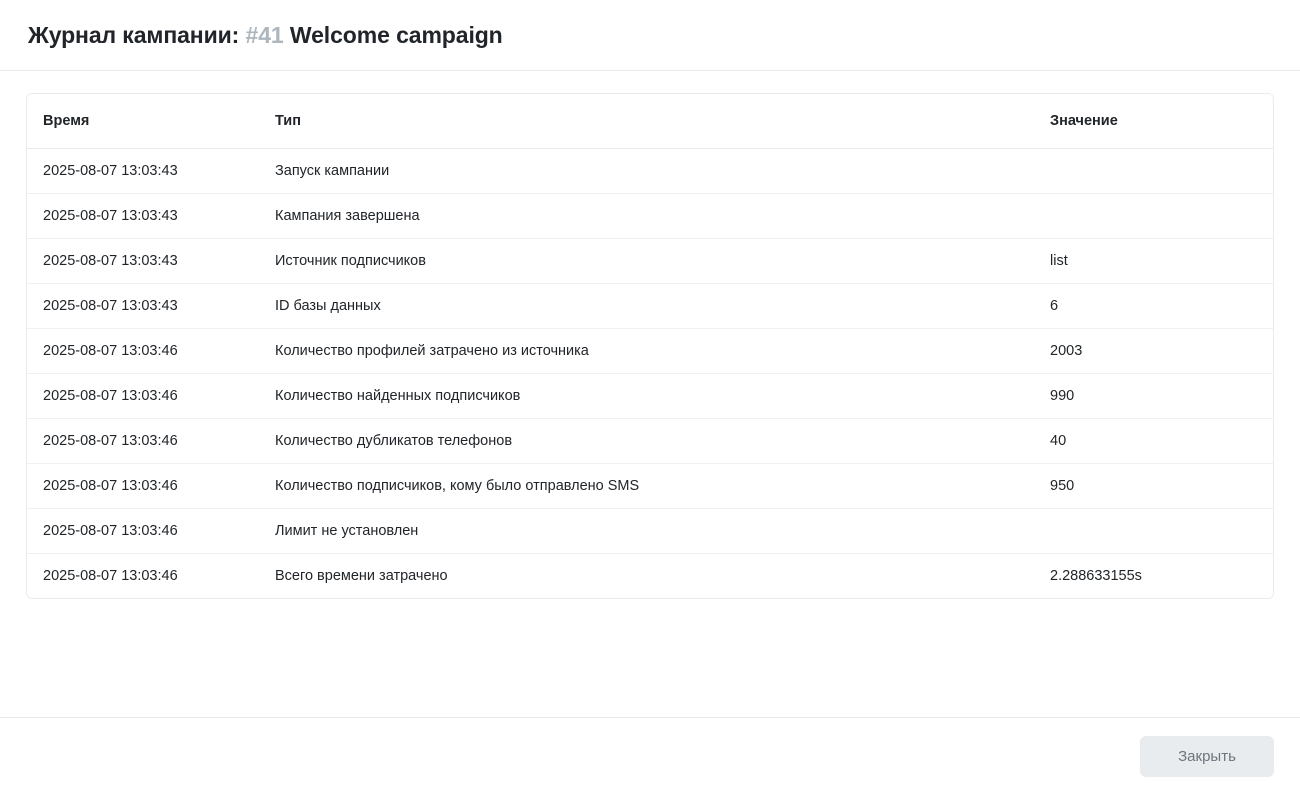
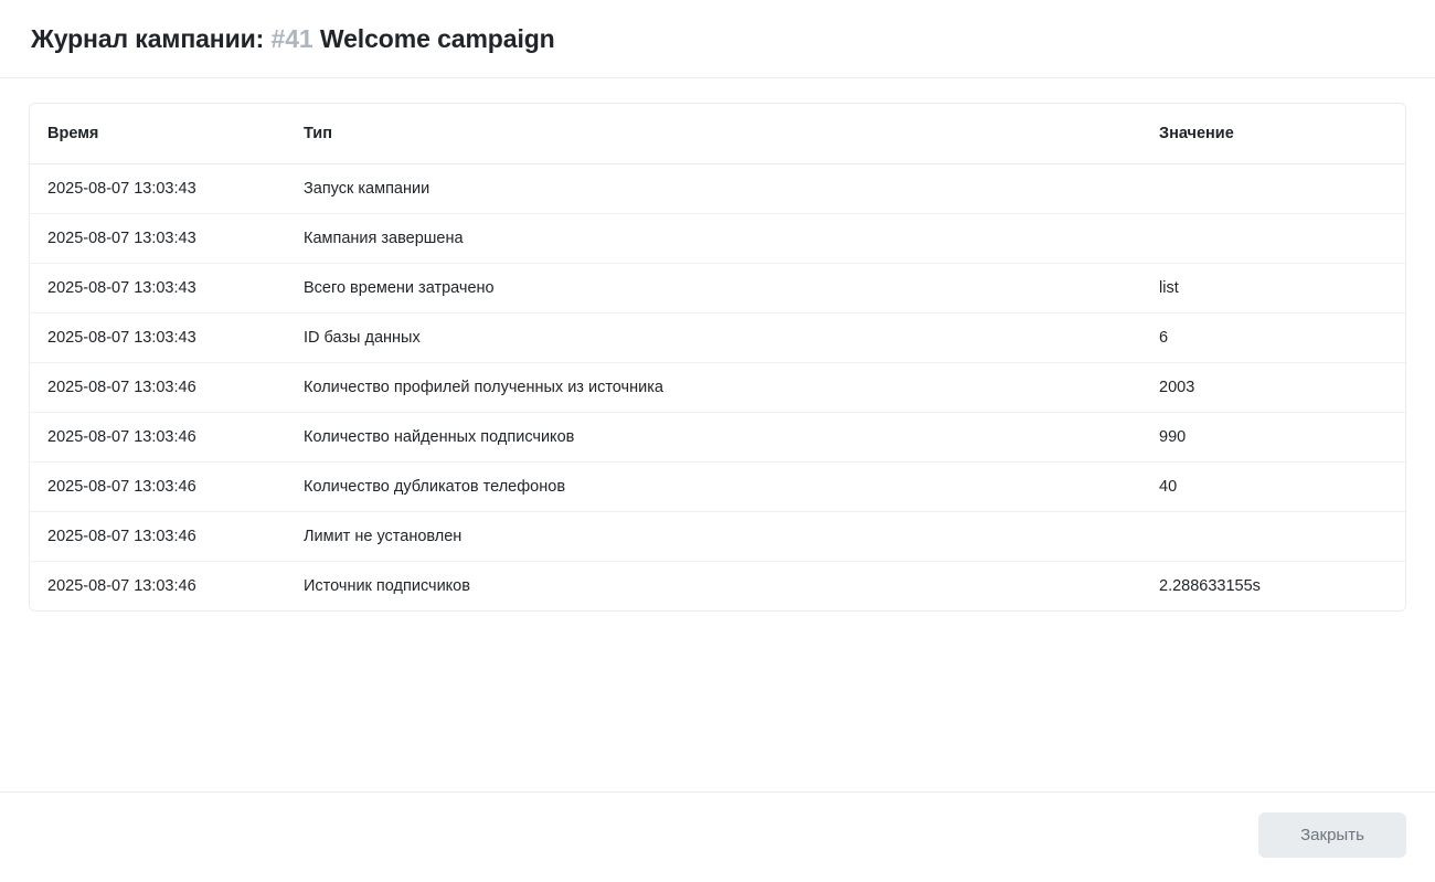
  Журнал кампании: #41 Welcome campaign
  Время	Тип	Значение
  2025-08-07 13:03:43	Запуск кампании
  2025-08-07 13:03:43	Кампания завершена
- 2025-08-07 13:03:43	Источник подписчиков	list
+ 2025-08-07 13:03:43	Всего времени затрачено	list
  2025-08-07 13:03:43	ID базы данных	6
- 2025-08-07 13:03:46	Количество профилей затрачено из источника	2003
+ 2025-08-07 13:03:46	Количество профилей полученных из источника	2003
  2025-08-07 13:03:46	Количество найденных подписчиков	990
  2025-08-07 13:03:46	Количество дубликатов телефонов	40
- 2025-08-07 13:03:46	Количество подписчиков, кому было отправлено SMS	950
  2025-08-07 13:03:46	Лимит не установлен
- 2025-08-07 13:03:46	Всего времени затрачено	2.288633155s
+ 2025-08-07 13:03:46	Источник подписчиков	2.288633155s
  Закрыть
